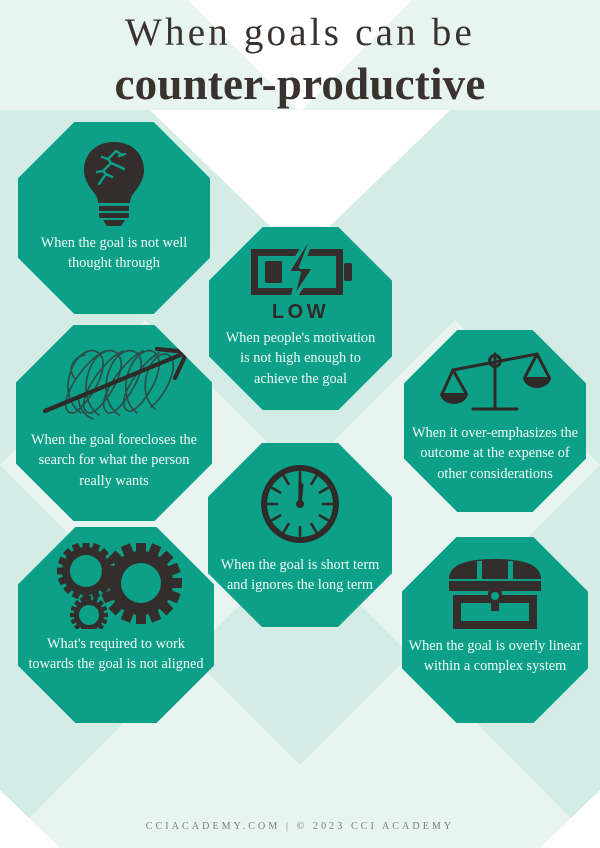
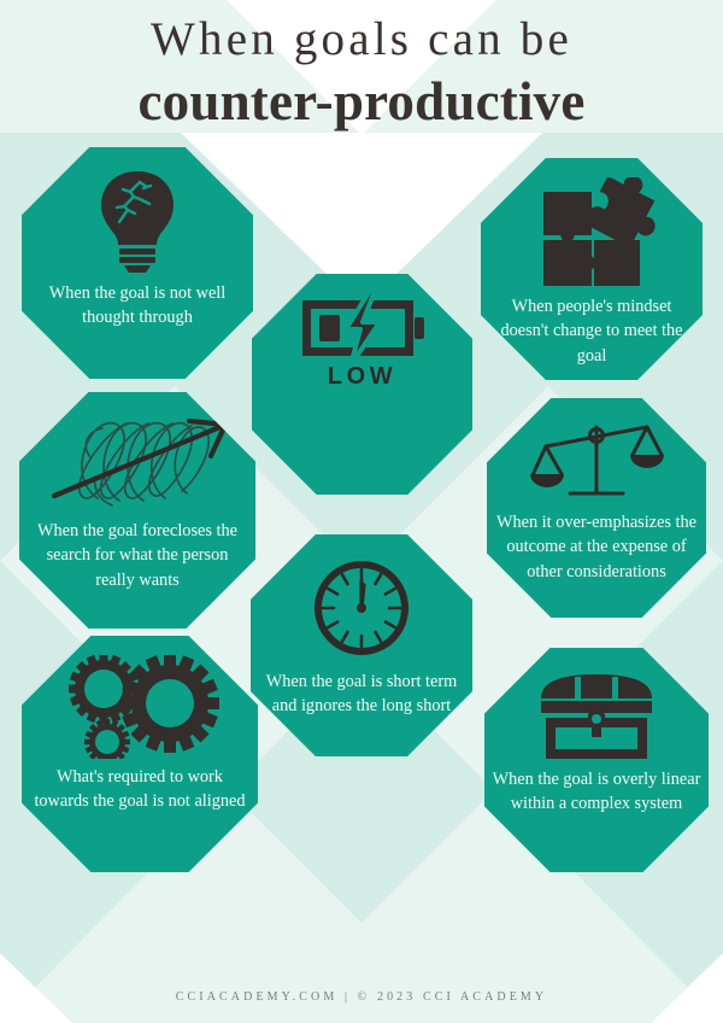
  When goals can be
  counter-productive
  When the goal is not well thought through
+ When people's mindset doesn't change to meet the goal
  LOW
- When people's motivation is not high enough to achieve the goal
  When the goal forecloses the search for what the person really wants
  When it over-emphasizes the outcome at the expense of other considerations
- When the goal is short term and ignores the long term
+ When the goal is short term and ignores the long short
  What's required to work towards the goal is not aligned
  When the goal is overly linear within a complex system
  CCIACADEMY.COM | © 2023 CCI ACADEMY
